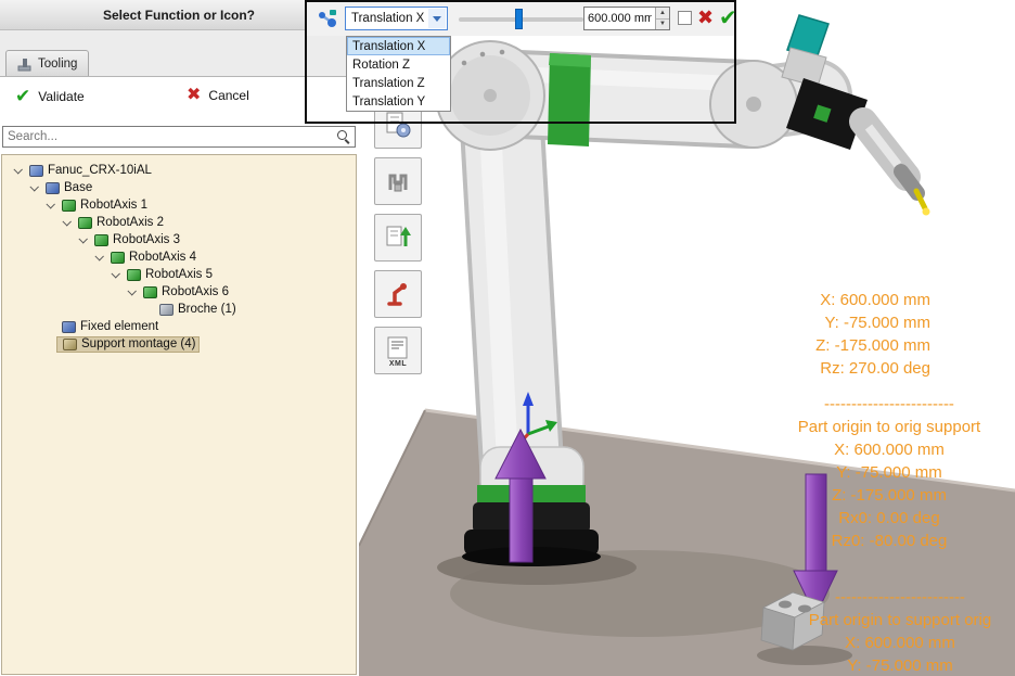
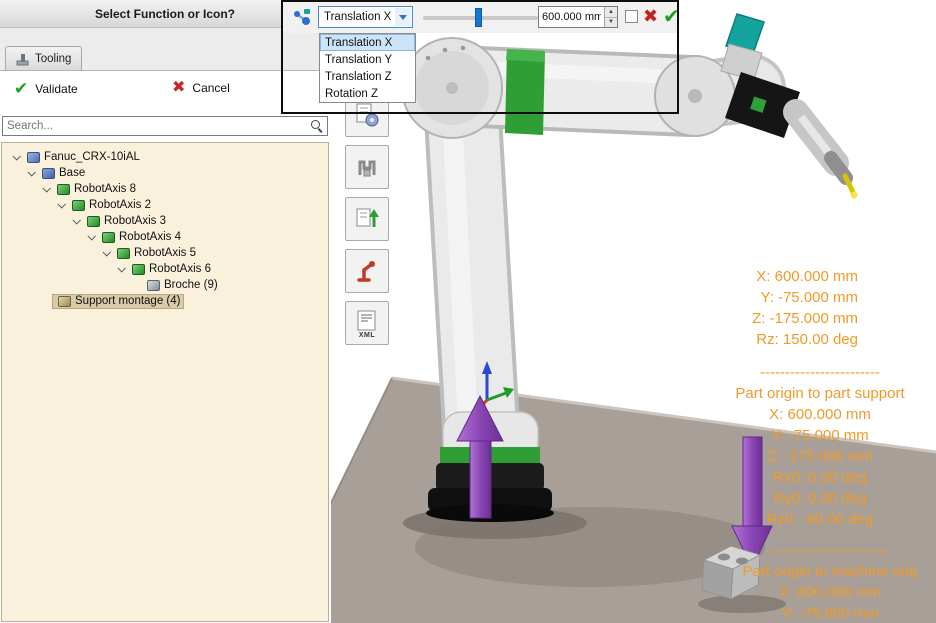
  X: 600.000 mm
  Y: -75.000 mm
  Z: -175.000 mm
- Rz: 270.00 deg
+ Rz: 150.00 deg
  ------------------------
- Part origin to orig support
+ Part origin to part support
  X: 600.000 mm
  Y: -75.000 mm
  Z: -175.000 mm
  Rx0: 0.00 deg
+ Ry0: 0.00 deg
- Rz0: -80.00 deg
+ Rz0: -90.00 deg
  ------------------------
- Part origin to support orig
+ Part origin to machine orig
  X: 600.000 mm
  Y: -75.000 mm
  Select Function or Icon?
  Tooling
  ✔
  Validate
  ✖
  Cancel
  Search...
  Fanuc_CRX-10iAL
  Base
- RobotAxis 1
+ RobotAxis 8
  RobotAxis 2
  RobotAxis 3
  RobotAxis 4
  RobotAxis 5
  RobotAxis 6
- Broche (1)
+ Broche (9)
- Fixed element
  Support montage (4)
  Translation X
  600.000 mm
  ✖
  ✔
  Translation X
- Rotation Z
+ Translation Y
  Translation Z
- Translation Y
+ Rotation Z
